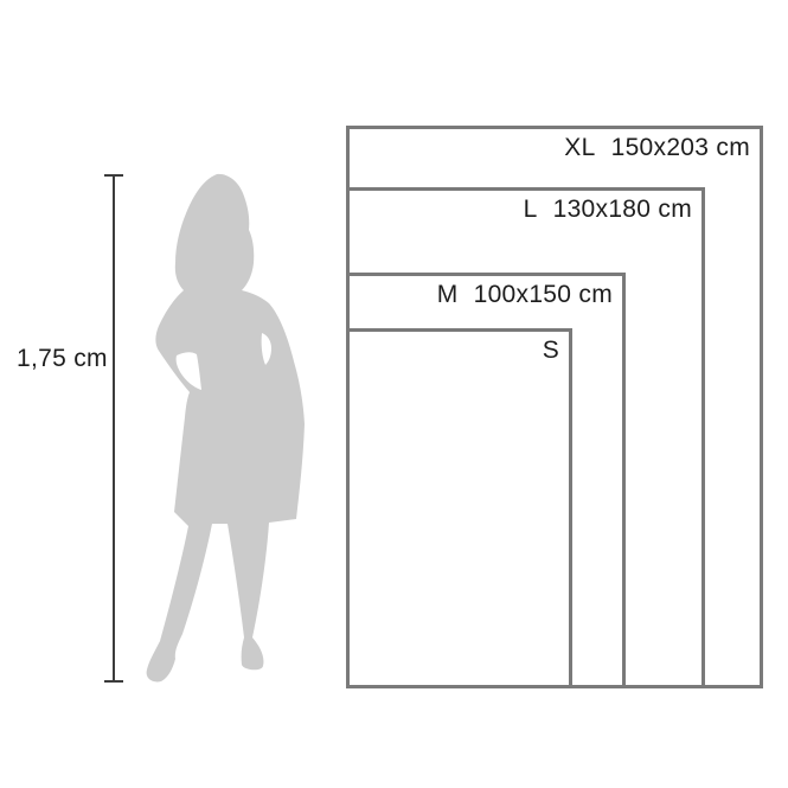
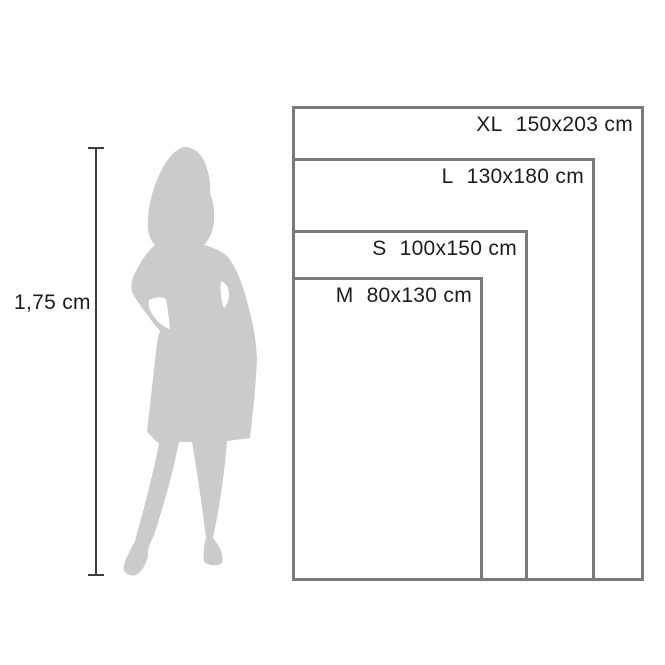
  1,75 cm
  XL
  150x203 cm
  L
  130x180 cm
- M
+ S
  100x150 cm
- S
+ M
+ 80x130 cm
